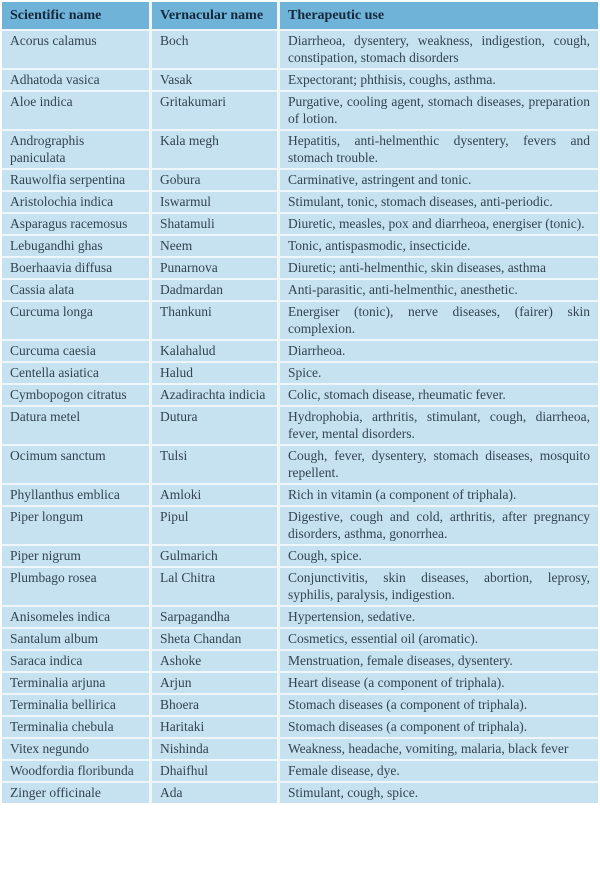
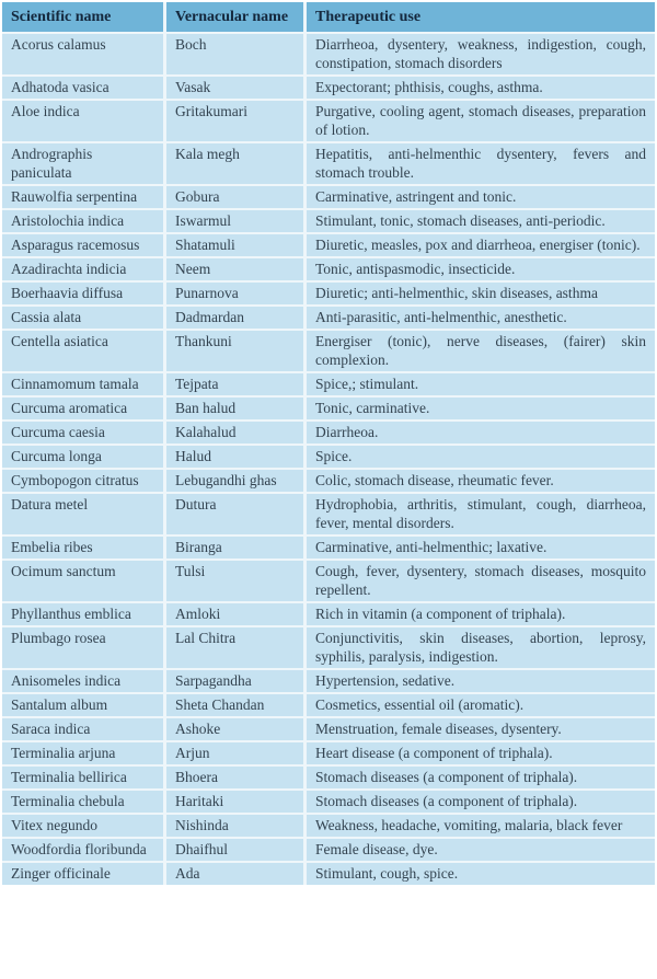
  Scientific name	Vernacular name	Therapeutic use
  Acorus calamus	Boch	Diarrheoa, dysentery, weakness, indigestion, cough, constipation, stomach disorders
  Adhatoda vasica	Vasak	Expectorant; phthisis, coughs, asthma.
  Aloe indica	Gritakumari	Purgative, cooling agent, stomach diseases, preparation of lotion.
  Andrographis paniculata	Kala megh	Hepatitis, anti-helmenthic dysentery, fevers and stomach trouble.
  Rauwolfia serpentina	Gobura	Carminative, astringent and tonic.
  Aristolochia indica	Iswarmul	Stimulant, tonic, stomach diseases, anti-periodic.
  Asparagus racemosus	Shatamuli	Diuretic, measles, pox and diarrheoa, energiser (tonic).
- Lebugandhi ghas	Neem	Tonic, antispasmodic, insecticide.
+ Azadirachta indicia	Neem	Tonic, antispasmodic, insecticide.
  Boerhaavia diffusa	Punarnova	Diuretic; anti-helmenthic, skin diseases, asthma
  Cassia alata	Dadmardan	Anti-parasitic, anti-helmenthic, anesthetic.
- Curcuma longa	Thankuni	Energiser (tonic), nerve diseases, (fairer) skin complexion.
+ Centella asiatica	Thankuni	Energiser (tonic), nerve diseases, (fairer) skin complexion.
+ Cinnamomum tamala	Tejpata	Spice,; stimulant.
+ Curcuma aromatica	Ban halud	Tonic, carminative.
  Curcuma caesia	Kalahalud	Diarrheoa.
- Centella asiatica	Halud	Spice.
+ Curcuma longa	Halud	Spice.
- Cymbopogon citratus	Azadirachta indicia	Colic, stomach disease, rheumatic fever.
+ Cymbopogon citratus	Lebugandhi ghas	Colic, stomach disease, rheumatic fever.
  Datura metel	Dutura	Hydrophobia, arthritis, stimulant, cough, diarrheoa, fever, mental disorders.
+ Embelia ribes	Biranga	Carminative, anti-helmenthic; laxative.
  Ocimum sanctum	Tulsi	Cough, fever, dysentery, stomach diseases, mosquito repellent.
  Phyllanthus emblica	Amloki	Rich in vitamin (a component of triphala).
- Piper longum	Pipul	Digestive, cough and cold, arthritis, after pregnancy disorders, asthma, gonorrhea.
- Piper nigrum	Gulmarich	Cough, spice.
  Plumbago rosea	Lal Chitra	Conjunctivitis, skin diseases, abortion, leprosy, syphilis, paralysis, indigestion.
  Anisomeles indica	Sarpagandha	Hypertension, sedative.
  Santalum album	Sheta Chandan	Cosmetics, essential oil (aromatic).
  Saraca indica	Ashoke	Menstruation, female diseases, dysentery.
  Terminalia arjuna	Arjun	Heart disease (a component of triphala).
  Terminalia bellirica	Bhoera	Stomach diseases (a component of triphala).
  Terminalia chebula	Haritaki	Stomach diseases (a component of triphala).
  Vitex negundo	Nishinda	Weakness, headache, vomiting, malaria, black fever
  Woodfordia floribunda	Dhaifhul	Female disease, dye.
  Zinger officinale	Ada	Stimulant, cough, spice.
